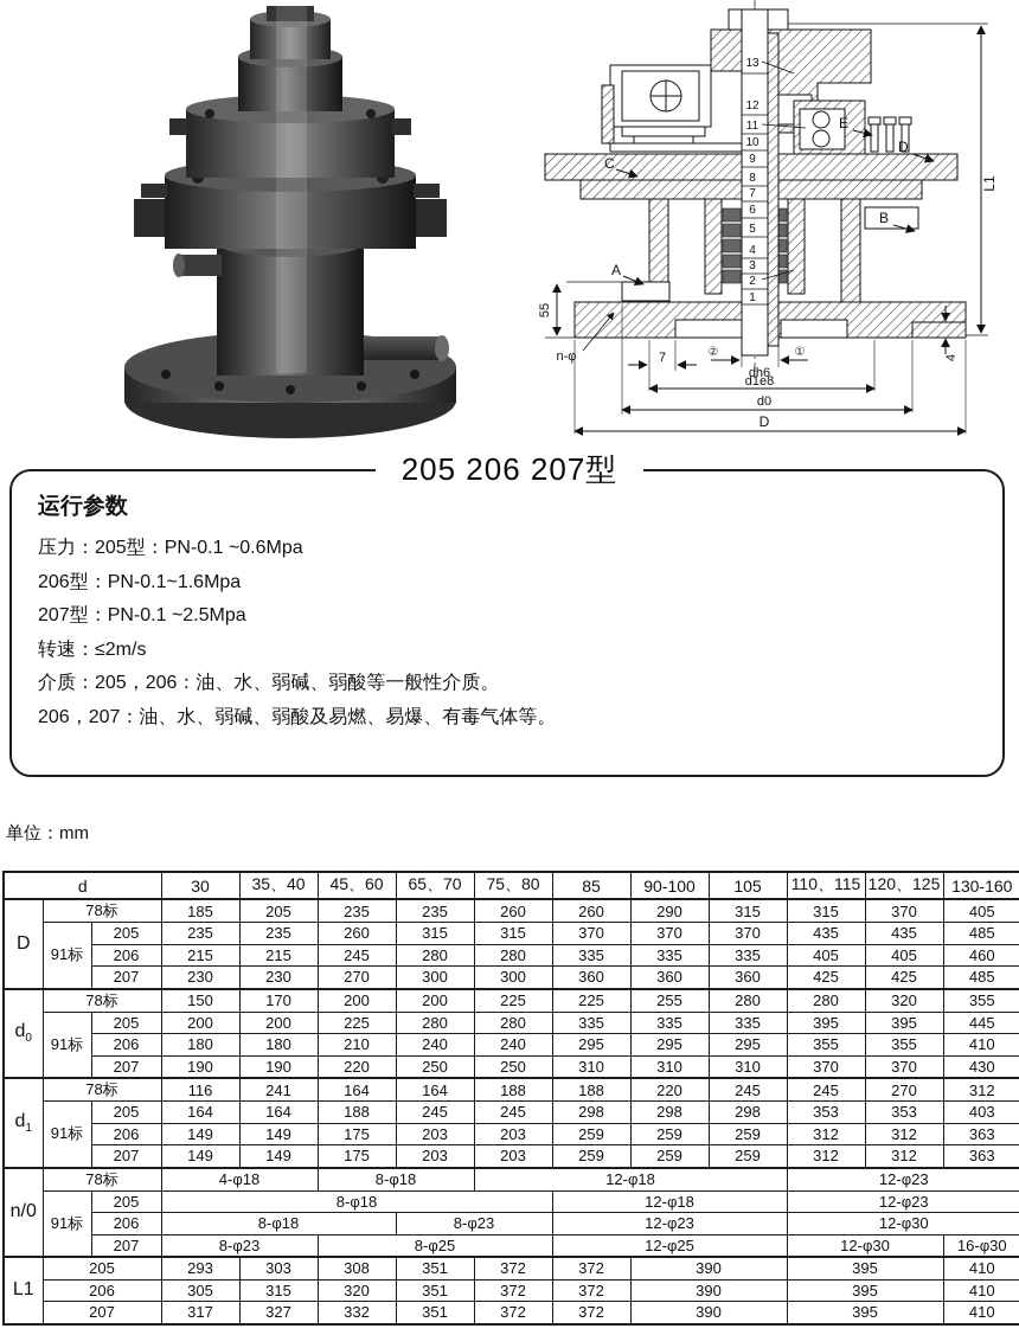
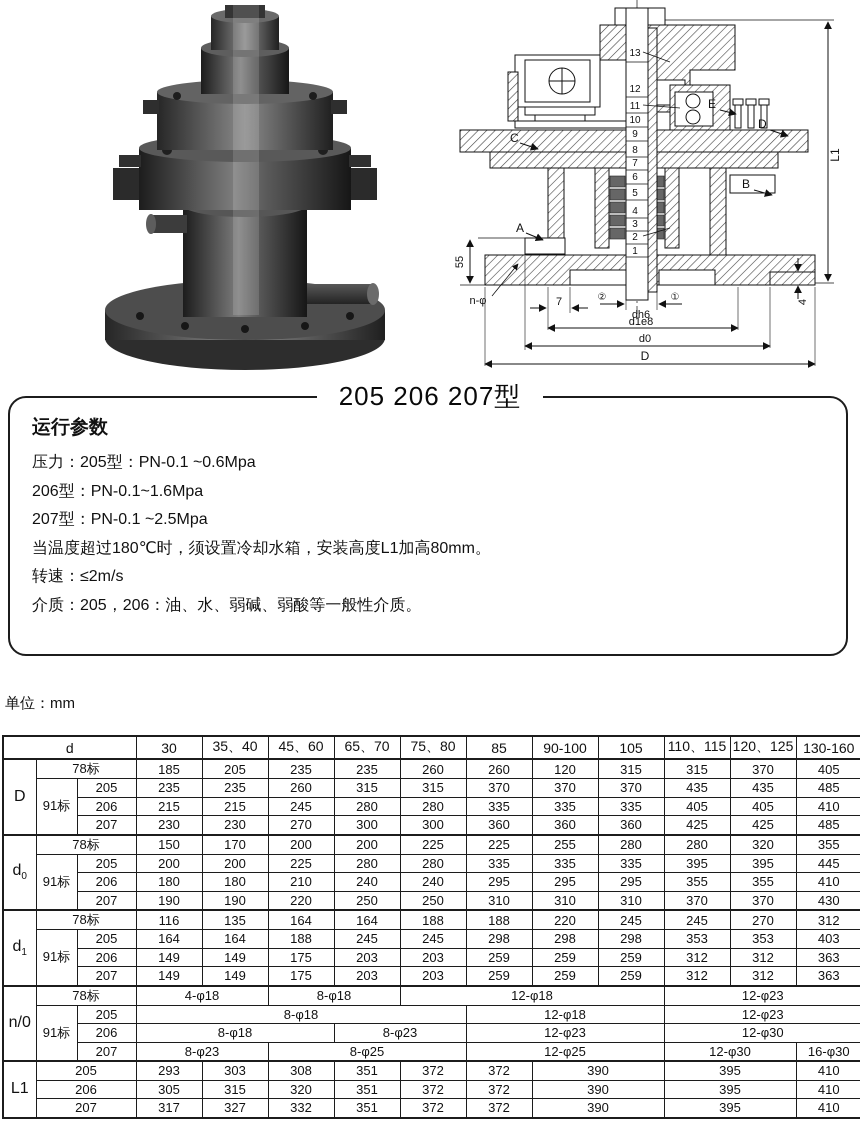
  13
  12
  11
  10
  9
  8
  7
  6
  5
  4
  3
  2
  1
  C
  A
  E
  D
  B
  7
  dh6
  d1e8
  d0
  D
  n-φ
  ②
  ①
  205 206 207型
  运行参数
  压力：205型：PN-0.1 ~0.6Mpa
  206型：PN-0.1~1.6Mpa
  207型：PN-0.1 ~2.5Mpa
+ 当温度超过180℃时，须设置冷却水箱，安装高度L1加高80mm。
  转速：≤2m/s
  介质：205，206：油、水、弱碱、弱酸等一般性介质。
- 206，207：油、水、弱碱、弱酸及易燃、易爆、有毒气体等。
  单位：mm
  d	30	35、40	45、60	65、70	75、80	85	90-100	105	110、115	120、125	130-160
- D	78标	185	205	235	235	260	260	290	315	315	370	405
+ D	78标	185	205	235	235	260	260	120	315	315	370	405
  91标	205	235	235	260	315	315	370	370	370	435	435	485
- 206	215	215	245	280	280	335	335	335	405	405	460
+ 206	215	215	245	280	280	335	335	335	405	405	410
  207	230	230	270	300	300	360	360	360	425	425	485
  d0	78标	150	170	200	200	225	225	255	280	280	320	355
  91标	205	200	200	225	280	280	335	335	335	395	395	445
  206	180	180	210	240	240	295	295	295	355	355	410
  207	190	190	220	250	250	310	310	310	370	370	430
- d1	78标	116	241	164	164	188	188	220	245	245	270	312
+ d1	78标	116	135	164	164	188	188	220	245	245	270	312
  91标	205	164	164	188	245	245	298	298	298	353	353	403
  206	149	149	175	203	203	259	259	259	312	312	363
  207	149	149	175	203	203	259	259	259	312	312	363
  n/0	78标	4-φ18	8-φ18	12-φ18	12-φ23
  91标	205	8-φ18	12-φ18	12-φ23
  206	8-φ18	8-φ23	12-φ23	12-φ30
  207	8-φ23	8-φ25	12-φ25	12-φ30	16-φ30
  L1	205	293	303	308	351	372	372	390	395	410
  206	305	315	320	351	372	372	390	395	410
  207	317	327	332	351	372	372	390	395	410
